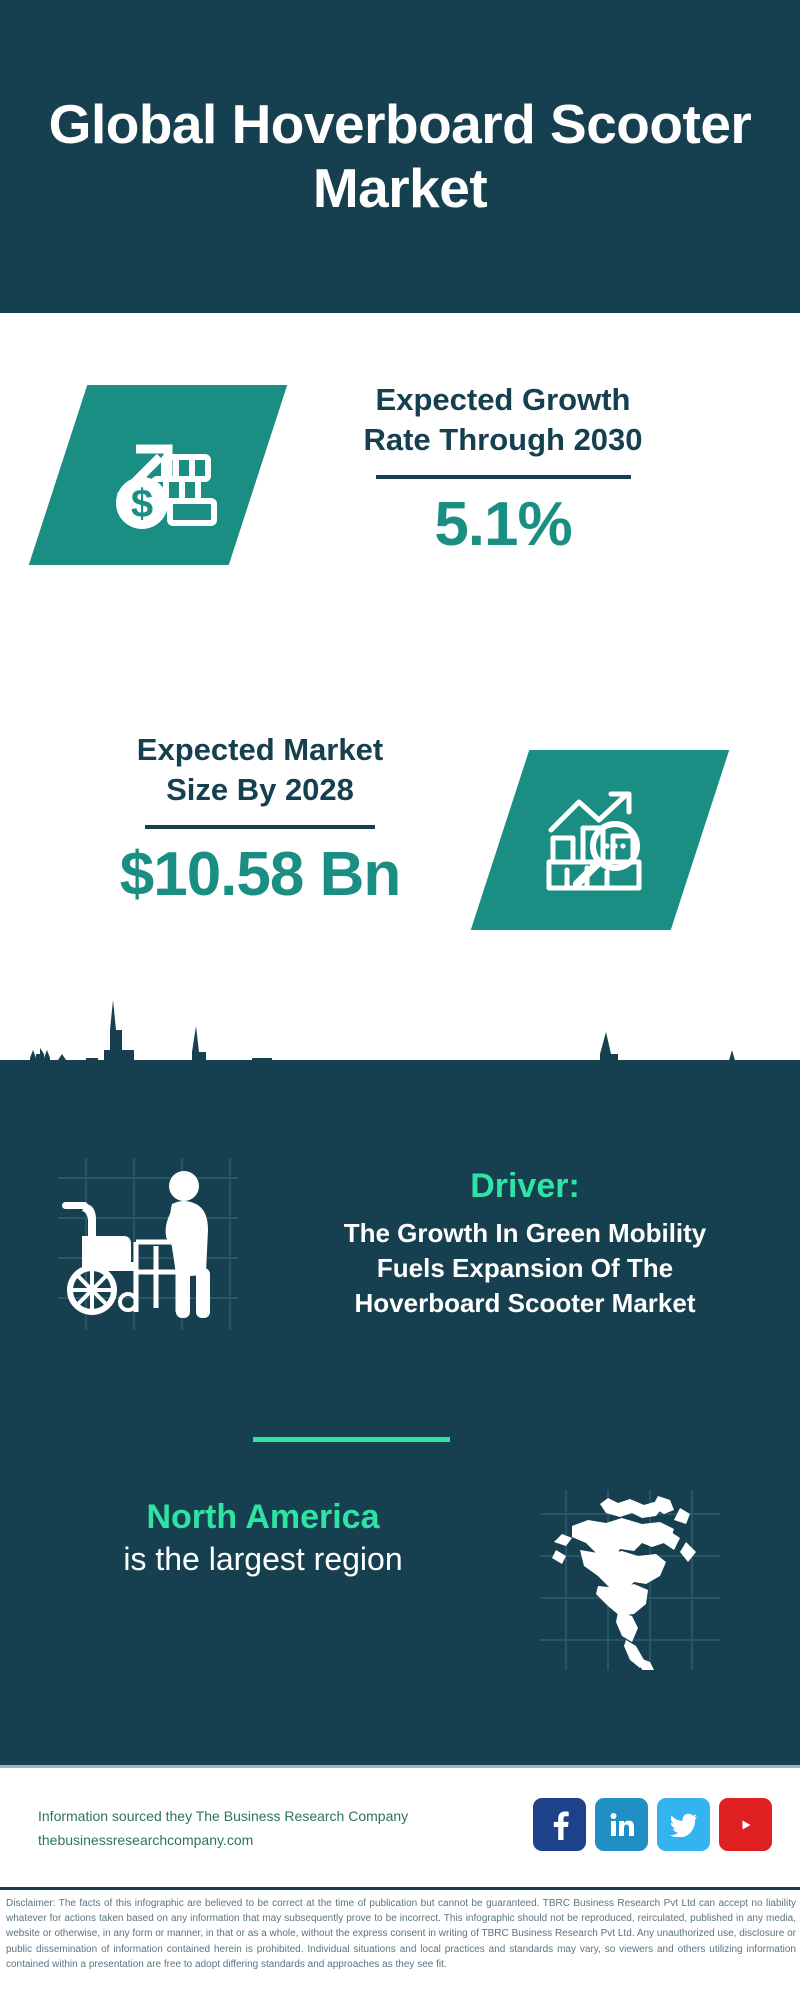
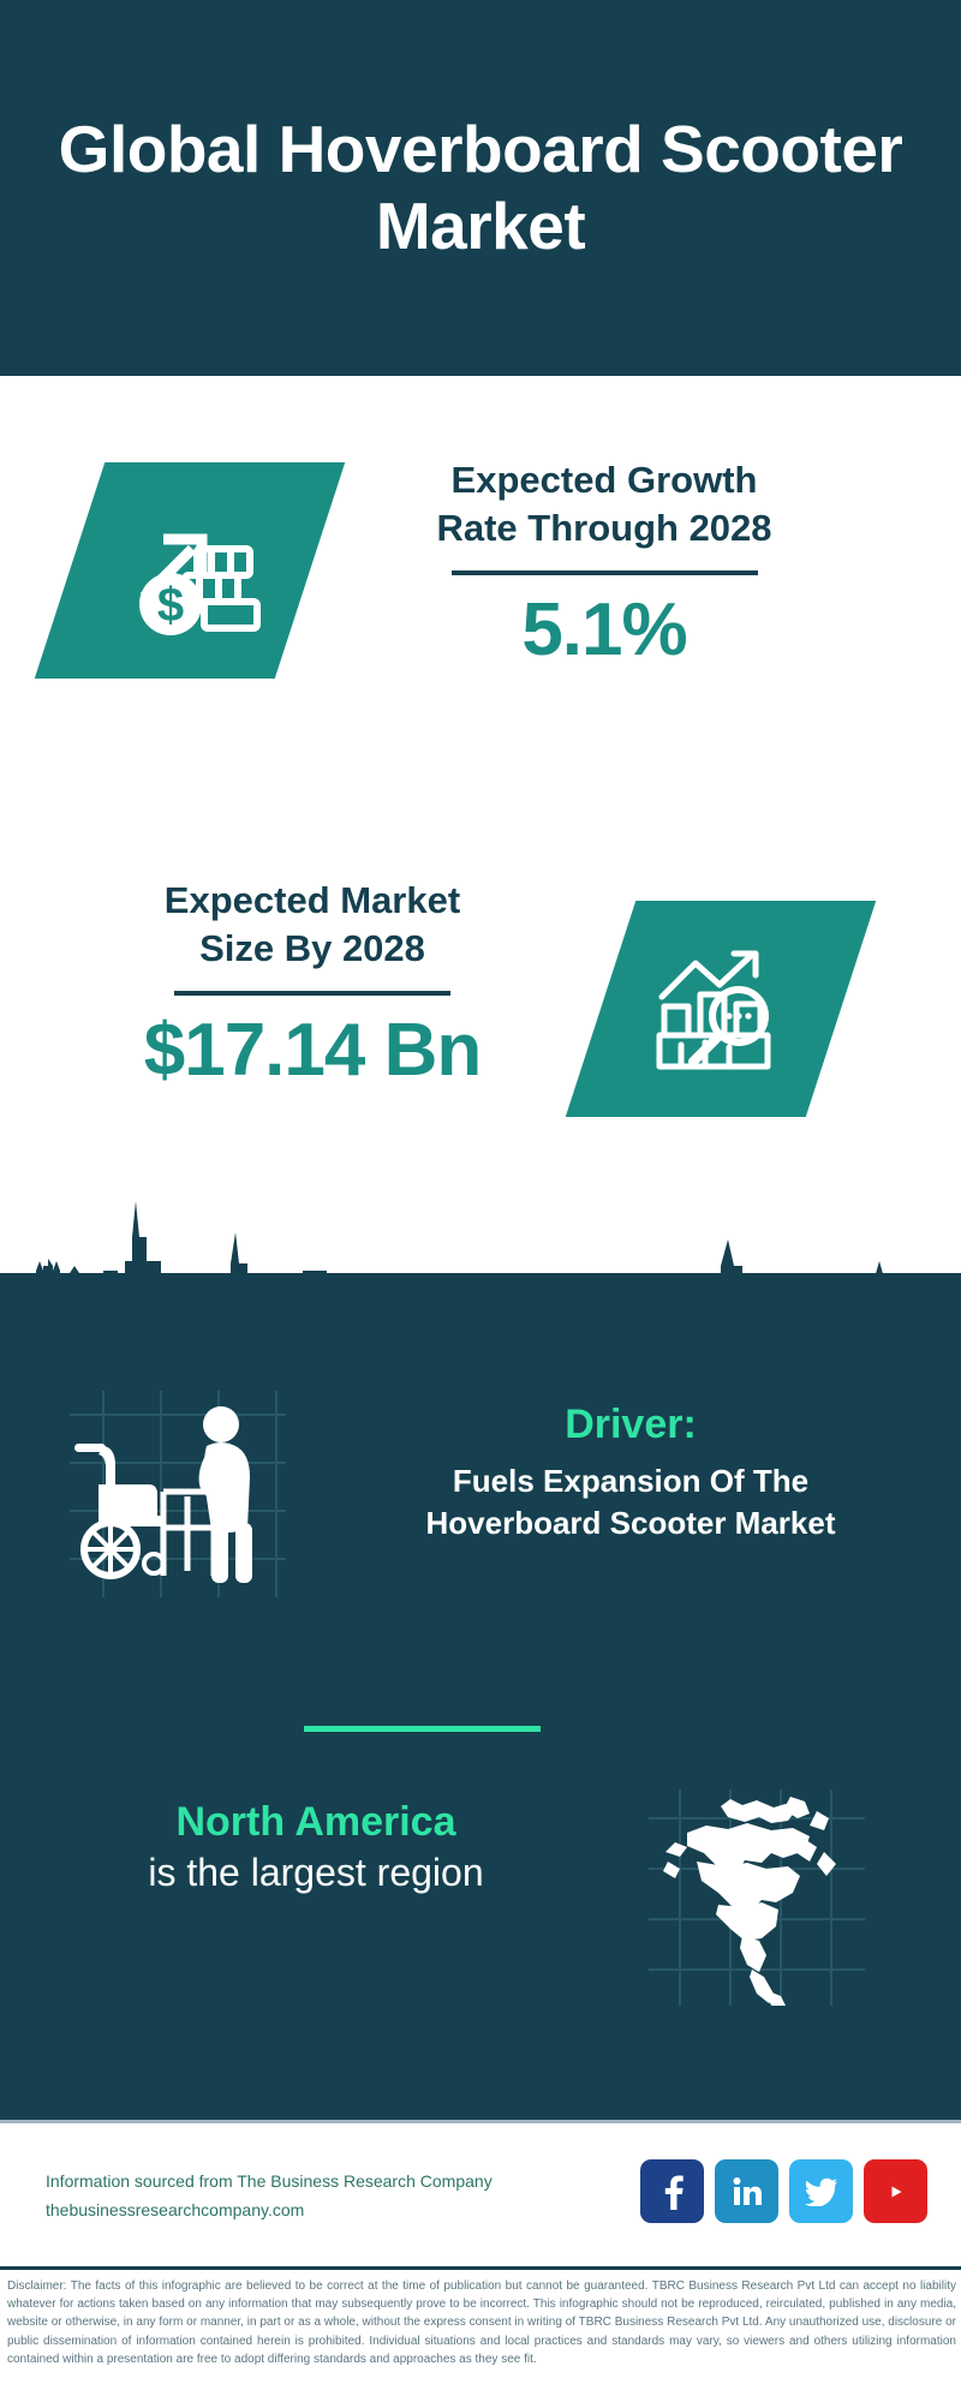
  Global Hoverboard Scooter Market
  Expected Growth
- Rate Through 2030
+ Rate Through 2028
  5.1%
  Expected Market
  Size By 2028
- $10.58 Bn
+ $17.14 Bn
  Driver:
- The Growth In Green Mobility
  Fuels Expansion Of The
  Hoverboard Scooter Market
  North America
  is the largest region
- Information sourced they The Business Research Company
+ Information sourced from The Business Research Company
  thebusinessresearchcompany.com
- Disclaimer: The facts of this infographic are believed to be correct at the time of publication but cannot be guaranteed. TBRC Business Research Pvt Ltd can accept no liability whatever for actions taken based on any information that may subsequently prove to be incorrect. This infographic should not be reproduced, reirculated, published in any media, website or otherwise, in any form or manner, in that or as a whole, without the express consent in writing of TBRC Business Research Pvt Ltd. Any unauthorized use, disclosure or public dissemination of information contained herein is prohibited. Individual situations and local practices and standards may vary, so viewers and others utilizing information contained within a presentation are free to adopt differing standards and approaches as they see fit.
+ Disclaimer: The facts of this infographic are believed to be correct at the time of publication but cannot be guaranteed. TBRC Business Research Pvt Ltd can accept no liability whatever for actions taken based on any information that may subsequently prove to be incorrect. This infographic should not be reproduced, reirculated, published in any media, website or otherwise, in any form or manner, in part or as a whole, without the express consent in writing of TBRC Business Research Pvt Ltd. Any unauthorized use, disclosure or public dissemination of information contained herein is prohibited. Individual situations and local practices and standards may vary, so viewers and others utilizing information contained within a presentation are free to adopt differing standards and approaches as they see fit.
